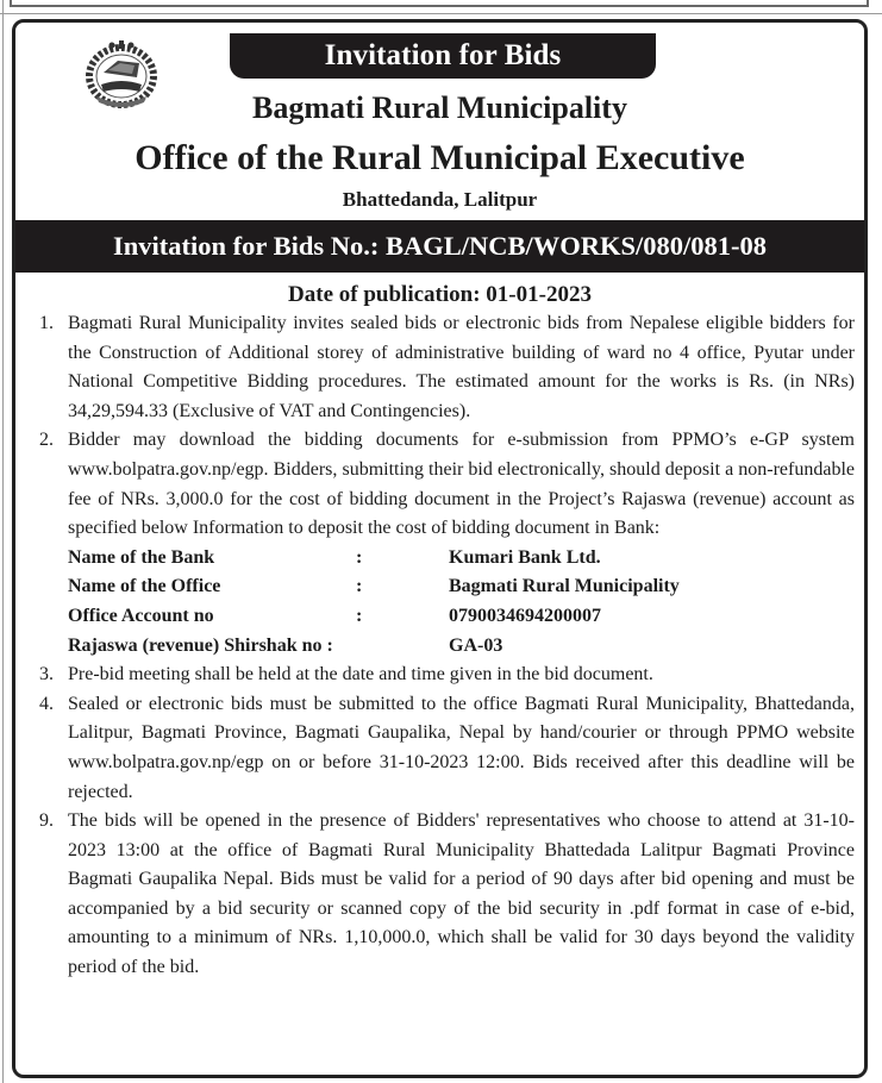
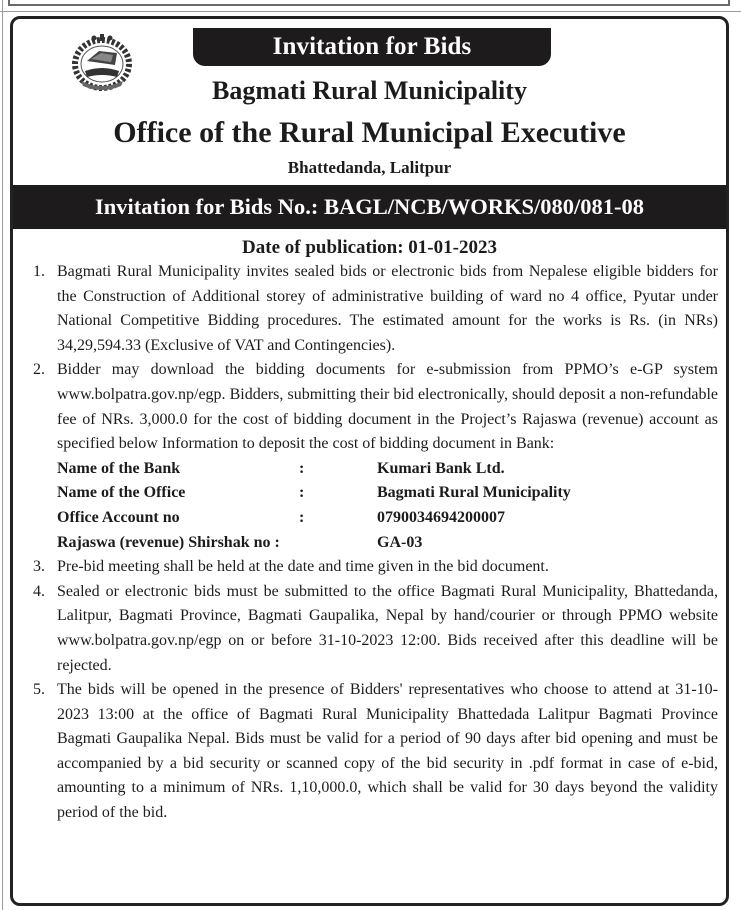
  Invitation for Bids
  Bagmati Rural Municipality
  Office of the Rural Municipal Executive
  Bhattedanda, Lalitpur
  Invitation for Bids No.: BAGL/NCB/WORKS/080/081-08
  Date of publication: 01-01-2023
  1.
  Bagmati Rural Municipality invites sealed bids or electronic bids from Nepalese eligible bidders for the Construction of Additional storey of administrative building of ward no 4 office, Pyutar under National Competitive Bidding procedures. The estimated amount for the works is Rs. (in NRs) 34,29,594.33 (Exclusive of VAT and Contingencies).
  2.
  Bidder may download the bidding documents for e-submission from PPMO’s e-GP system www.bolpatra.gov.np/egp. Bidders, submitting their bid electronically, should deposit a non-refundable fee of NRs. 3,000.0 for the cost of bidding document in the Project’s Rajaswa (revenue) account as specified below Information to deposit the cost of bidding document in Bank:
  Name of the Bank	:	Kumari Bank Ltd.
  Name of the Office	:	Bagmati Rural Municipality
  Office Account no	:	0790034694200007
  Rajaswa (revenue) Shirshak no :	GA-03
  3.
  Pre-bid meeting shall be held at the date and time given in the bid document.
  4.
  Sealed or electronic bids must be submitted to the office Bagmati Rural Municipality, Bhattedanda, Lalitpur, Bagmati Province, Bagmati Gaupalika, Nepal by hand/courier or through PPMO website www.bolpatra.gov.np/egp on or before 31-10-2023 12:00. Bids received after this deadline will be rejected.
- 9.
+ 5.
  The bids will be opened in the presence of Bidders' representatives who choose to attend at 31-10-2023 13:00 at the office of Bagmati Rural Municipality Bhattedada Lalitpur Bagmati Province Bagmati Gaupalika Nepal. Bids must be valid for a period of 90 days after bid opening and must be accompanied by a bid security or scanned copy of the bid security in .pdf format in case of e-bid, amounting to a minimum of NRs. 1,10,000.0, which shall be valid for 30 days beyond the validity period of the bid.
